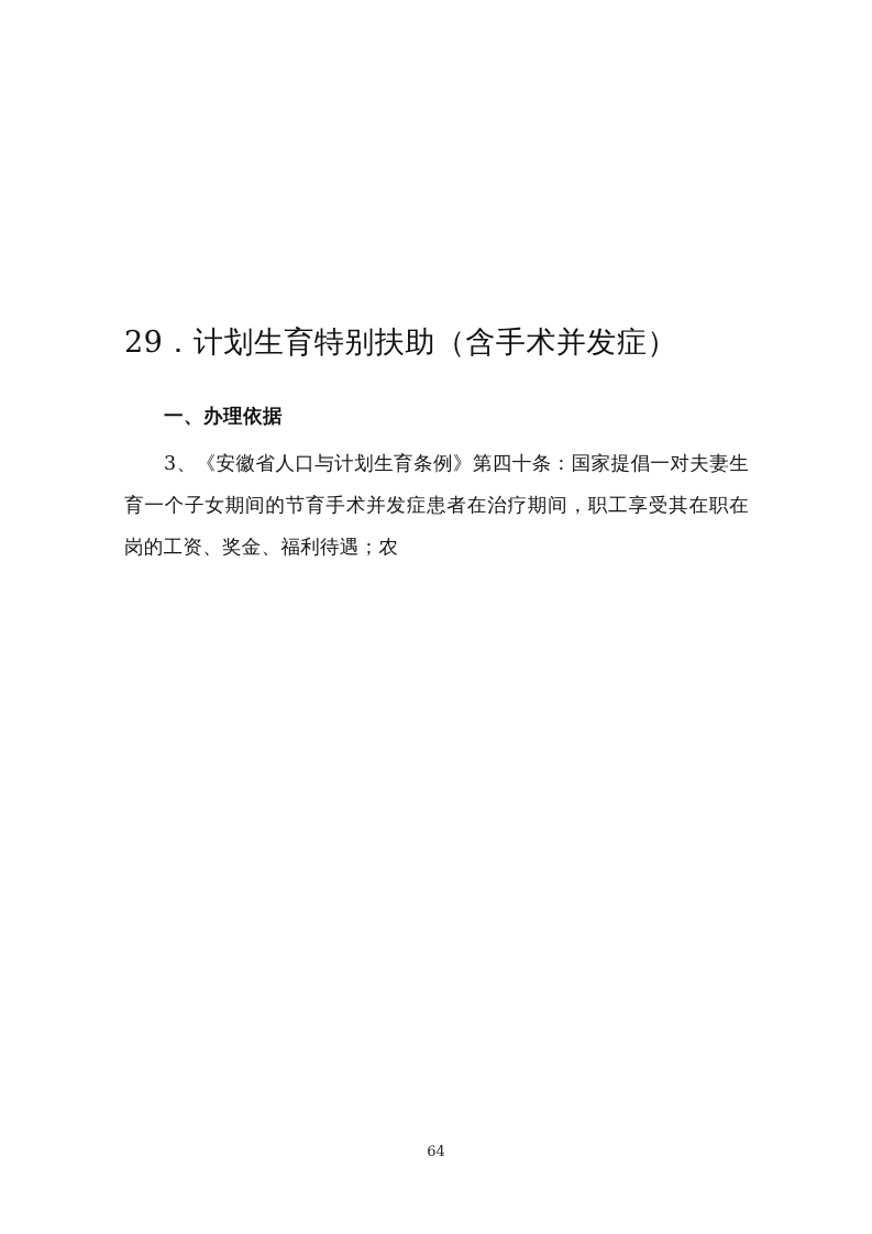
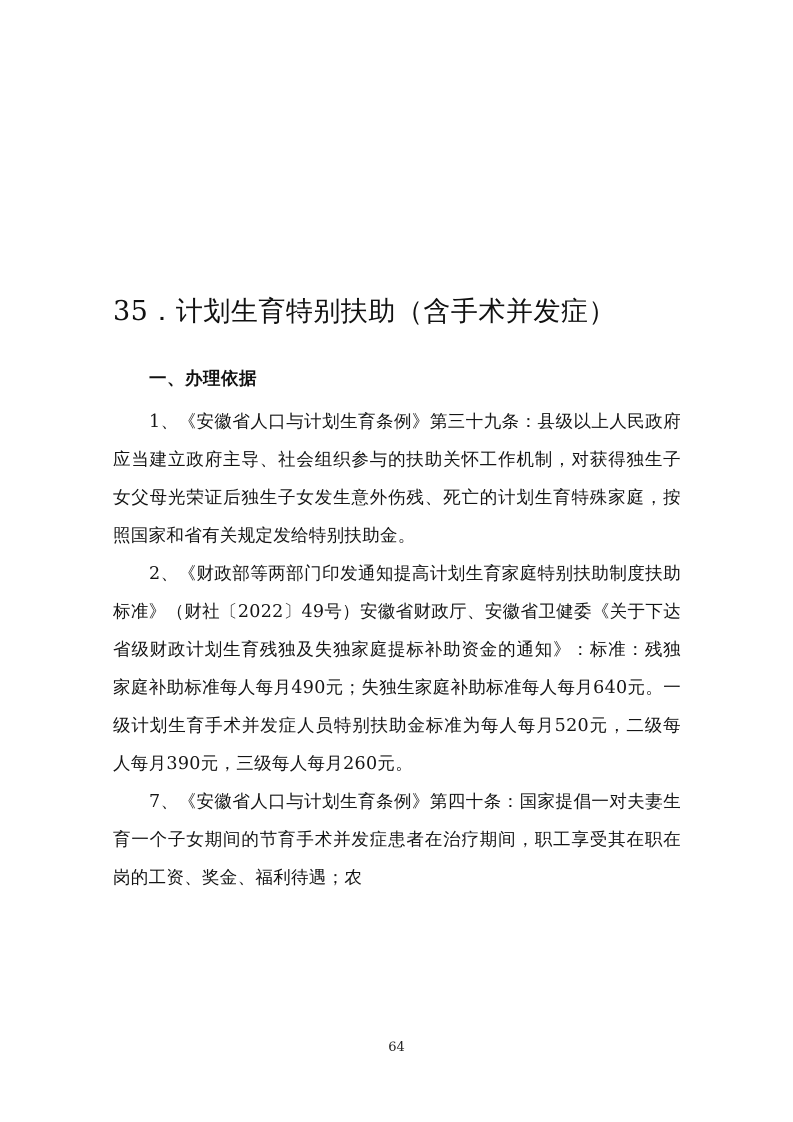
- 29．计划生育特别扶助（含手术并发症）
+ 35．计划生育特别扶助（含手术并发症）
  一、办理依据
+ 1、《安徽省人口与计划生育条例》第三十九条：县级以上人民政府应当建立政府主导、社会组织参与的扶助关怀工作机制，对获得独生子女父母光荣证后独生子女发生意外伤残、死亡的计划生育特殊家庭，按照国家和省有关规定发给特别扶助金。
+ 2、《财政部等两部门印发通知提高计划生育家庭特别扶助制度扶助标准》（财社〔2022〕49号）安徽省财政厅、安徽省卫健委《关于下达省级财政计划生育残独及失独家庭提标补助资金的通知》：标准：残独家庭补助标准每人每月490元；失独生家庭补助标准每人每月640元。一级计划生育手术并发症人员特别扶助金标准为每人每月520元，二级每人每月390元，三级每人每月260元。
- 3、《安徽省人口与计划生育条例》第四十条：国家提倡一对夫妻生育一个子女期间的节育手术并发症患者在治疗期间，职工享受其在职在岗的工资、奖金、福利待遇；农
+ 7、《安徽省人口与计划生育条例》第四十条：国家提倡一对夫妻生育一个子女期间的节育手术并发症患者在治疗期间，职工享受其在职在岗的工资、奖金、福利待遇；农
  64
